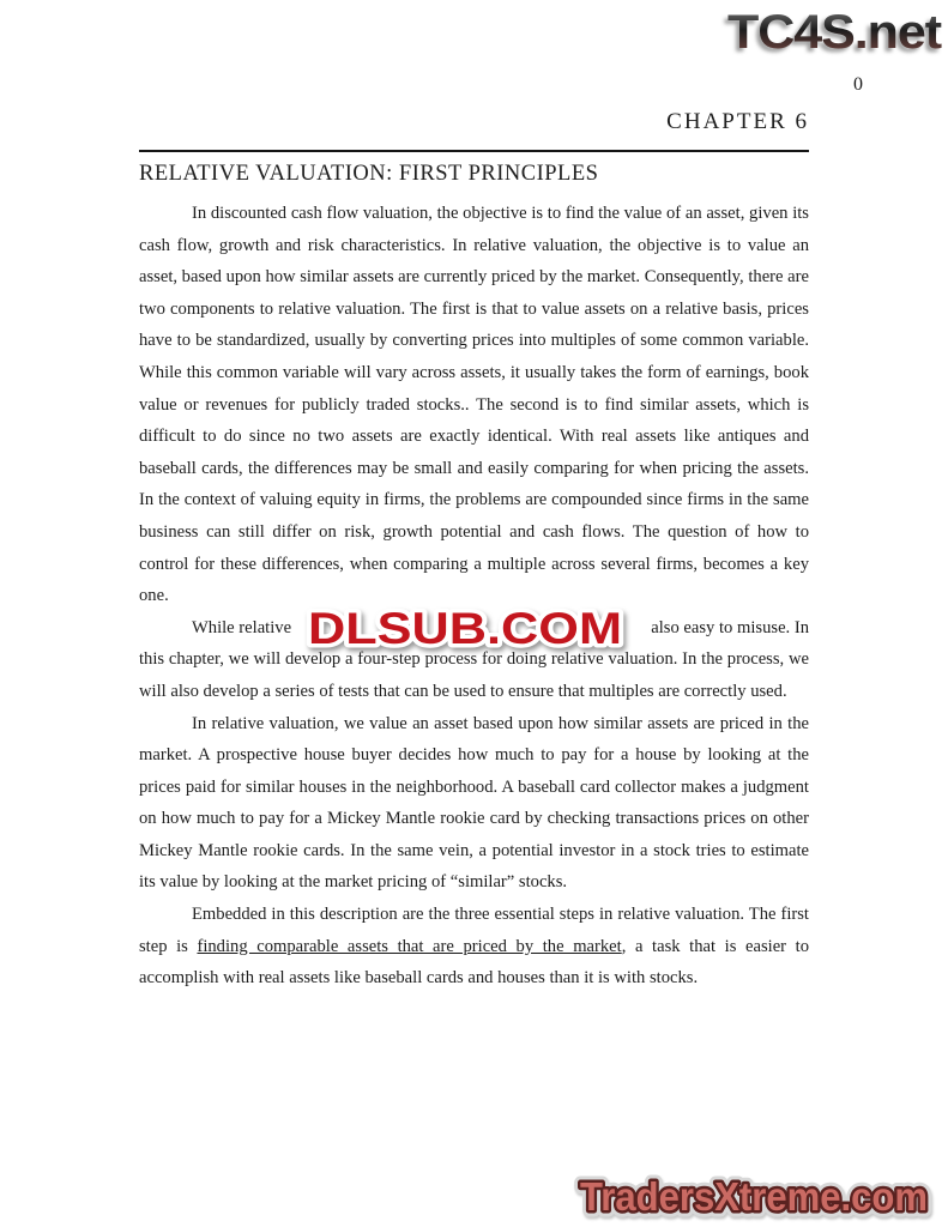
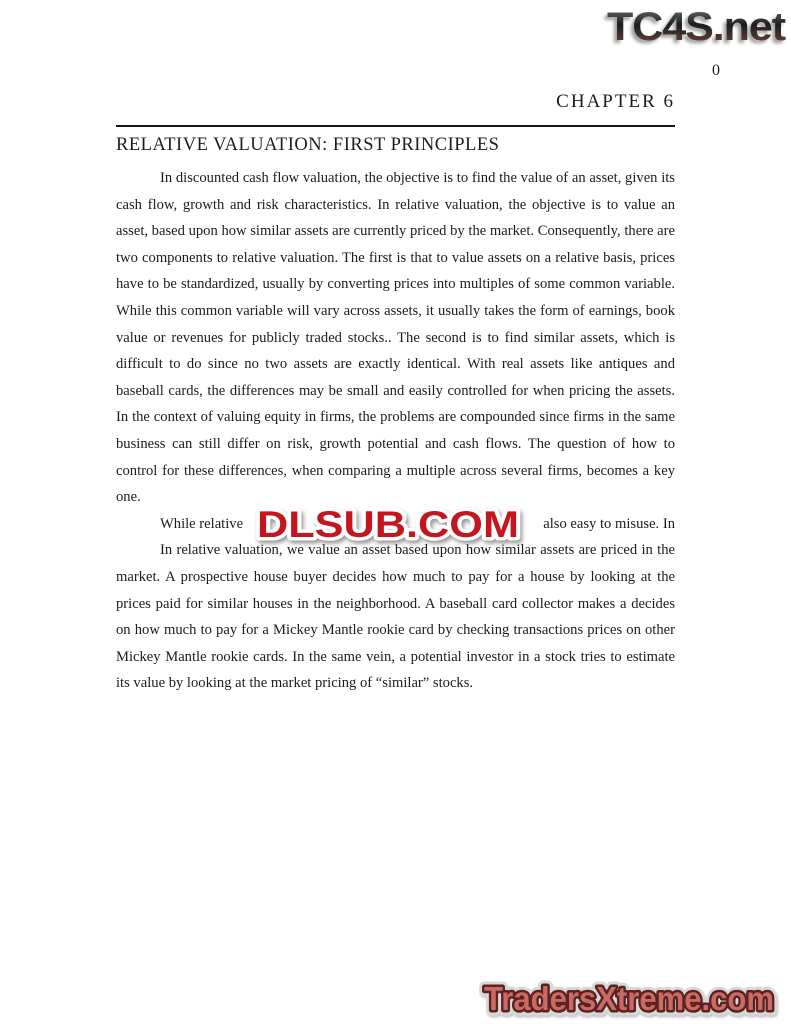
  TC4S.net
  0
  CHAPTER 6
  RELATIVE VALUATION: FIRST PRINCIPLES
- In discounted cash flow valuation, the objective is to find the value of an asset, given its cash flow, growth and risk characteristics. In relative valuation, the objective is to value an asset, based upon how similar assets are currently priced by the market. Consequently, there are two components to relative valuation. The first is that to value assets on a relative basis, prices have to be standardized, usually by converting prices into multiples of some common variable. While this common variable will vary across assets, it usually takes the form of earnings, book value or revenues for publicly traded stocks.. The second is to find similar assets, which is difficult to do since no two assets are exactly identical. With real assets like antiques and baseball cards, the differences may be small and easily comparing for when pricing the assets. In the context of valuing equity in firms, the problems are compounded since firms in the same business can still differ on risk, growth potential and cash flows. The question of how to control for these differences, when comparing a multiple across several firms, becomes a key one.
+ In discounted cash flow valuation, the objective is to find the value of an asset, given its cash flow, growth and risk characteristics. In relative valuation, the objective is to value an asset, based upon how similar assets are currently priced by the market. Consequently, there are two components to relative valuation. The first is that to value assets on a relative basis, prices have to be standardized, usually by converting prices into multiples of some common variable. While this common variable will vary across assets, it usually takes the form of earnings, book value or revenues for publicly traded stocks.. The second is to find similar assets, which is difficult to do since no two assets are exactly identical. With real assets like antiques and baseball cards, the differences may be small and easily controlled for when pricing the assets. In the context of valuing equity in firms, the problems are compounded since firms in the same business can still differ on risk, growth potential and cash flows. The question of how to control for these differences, when comparing a multiple across several firms, becomes a key one.
  While relative
  DLSUB.COM
  also easy to misuse. In
- this chapter, we will develop a four-step process for doing relative valuation. In the process, we will also develop a series of tests that can be used to ensure that multiples are correctly used.
- In relative valuation, we value an asset based upon how similar assets are priced in the market. A prospective house buyer decides how much to pay for a house by looking at the prices paid for similar houses in the neighborhood. A baseball card collector makes a judgment on how much to pay for a Mickey Mantle rookie card by checking transactions prices on other Mickey Mantle rookie cards. In the same vein, a potential investor in a stock tries to estimate its value by looking at the market pricing of “similar” stocks.
+ In relative valuation, we value an asset based upon how similar assets are priced in the market. A prospective house buyer decides how much to pay for a house by looking at the prices paid for similar houses in the neighborhood. A baseball card collector makes a decides on how much to pay for a Mickey Mantle rookie card by checking transactions prices on other Mickey Mantle rookie cards. In the same vein, a potential investor in a stock tries to estimate its value by looking at the market pricing of “similar” stocks.
- Embedded in this description are the three essential steps in relative valuation. The first step is finding comparable assets that are priced by the market, a task that is easier to accomplish with real assets like baseball cards and houses than it is with stocks.
  TradersXtreme.com
